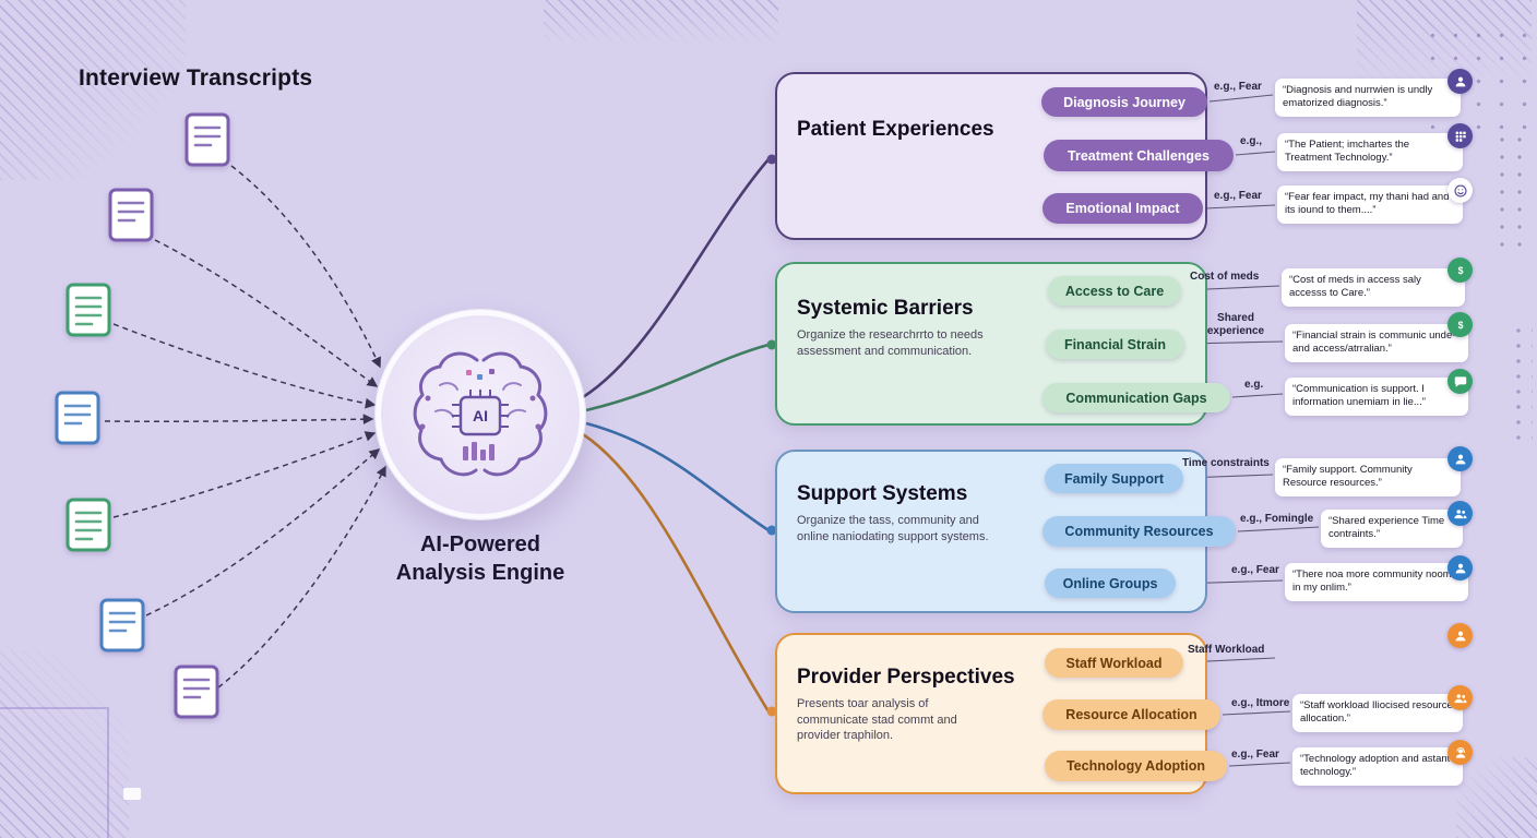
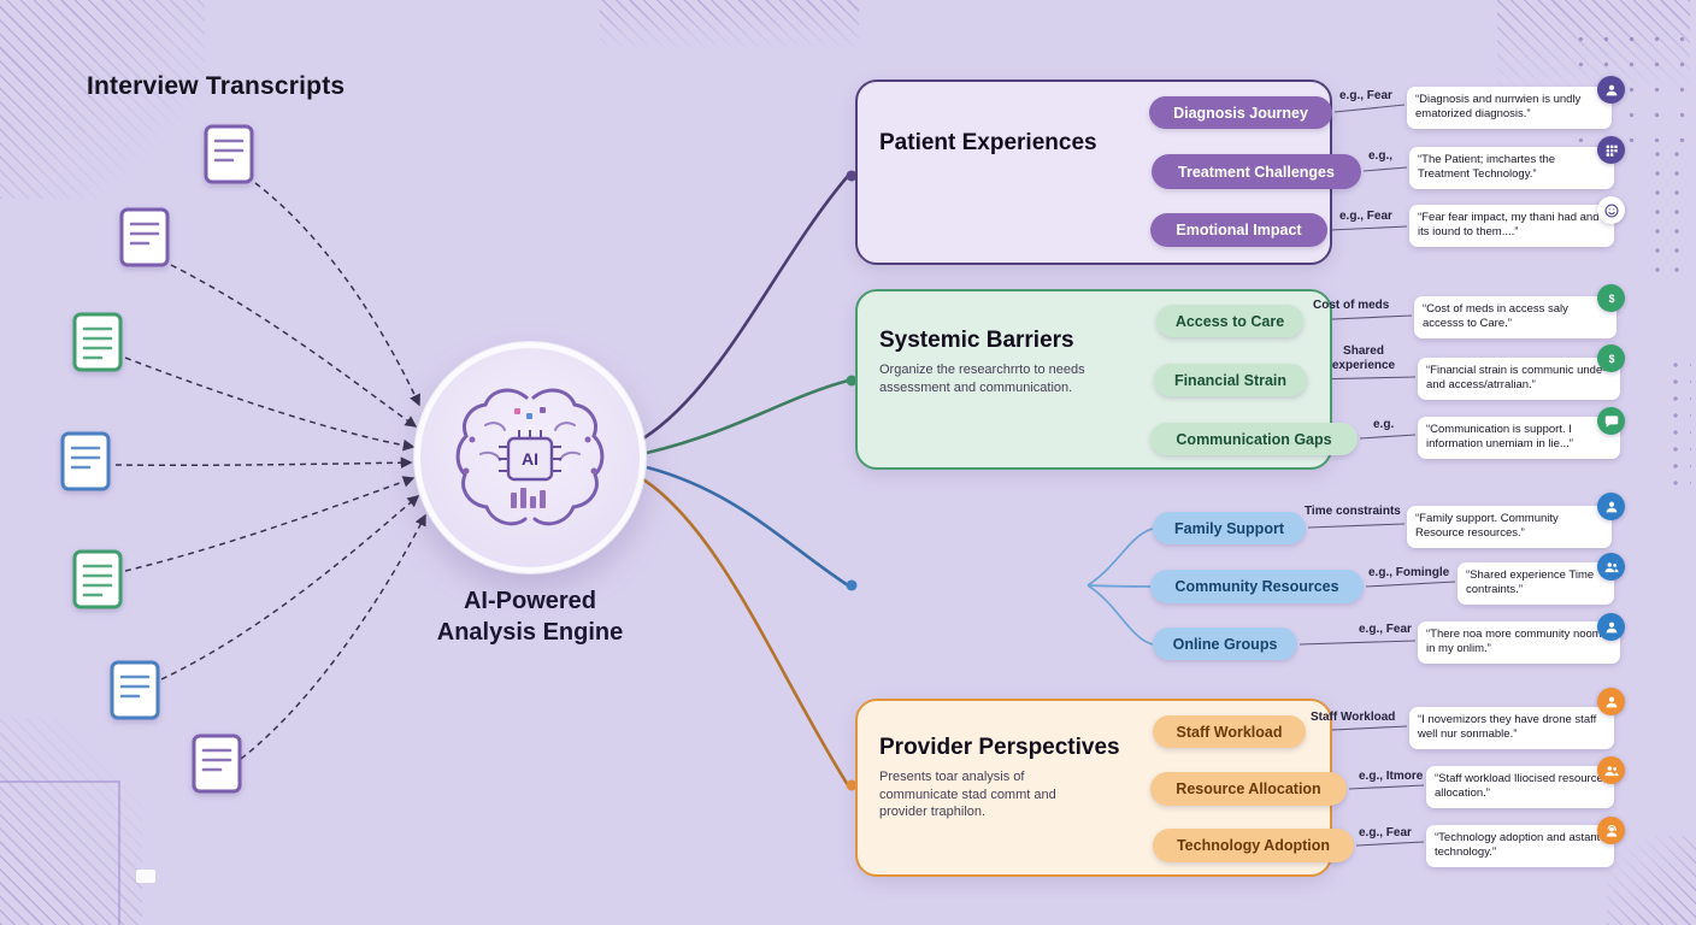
  Interview Transcripts
  AI
  AI-Powered
  Analysis Engine
  Patient Experiences
  Diagnosis Journey
  Treatment Challenges
  Emotional Impact
  e.g., Fear
  e.g.,
  e.g., Fear
  “Diagnosis and nurrwien is undly ematorized diagnosis.”
  “The Patient; imchartes the Treatment Technology.”
  “Fear fear impact, my thani had and its iound to them....”
  Systemic Barriers
  Organize the researchrrto to needs assessment and communication.
  Access to Care
  Financial Strain
  Communication Gaps
  Cost of meds
  Shared experience
  e.g.
  “Cost of meds in access saly accesss to Care.”
  “Financial strain is communic undeand access/atrralian.”
  “Communication is support. I information unemiam in lie...”
  $
  $
- Support Systems
- Organize the tass, community and online naniodating support systems.
  Family Support
  Community Resources
  Online Groups
  Time constraints
  e.g., Fomingle
  e.g., Fear
  “Family support. Community Resource resources.”
  “Shared experience Time contraints.”
  “There noa more community noom in my onlim.”
  Provider Perspectives
  Presents toar analysis of communicate stad commt and provider traphilon.
  Staff Workload
  Resource Allocation
  Technology Adoption
  Staff Workload
  e.g., Itmore
  e.g., Fear
+ “I novemizors they have drone staff well nur sonmable.”
  “Staff workload Iliocised resourc allocation.”
  “Technology adoption and astan technology.”
